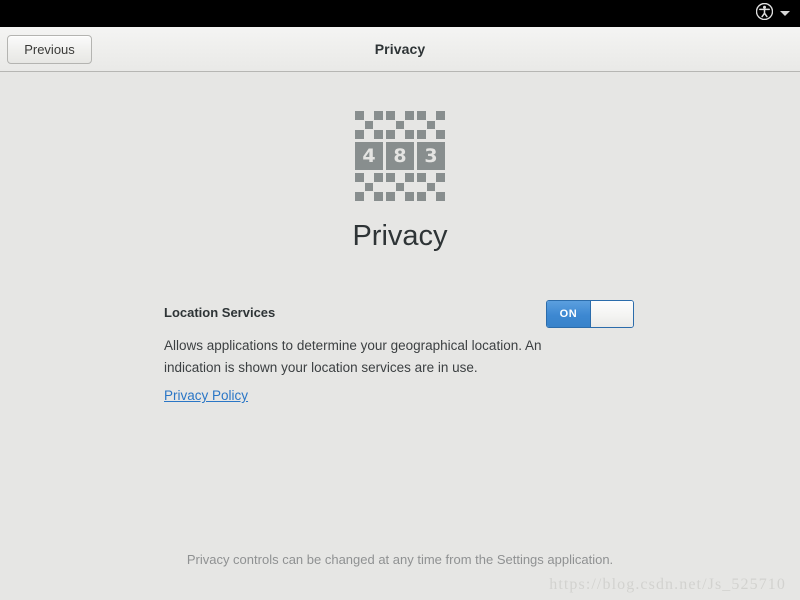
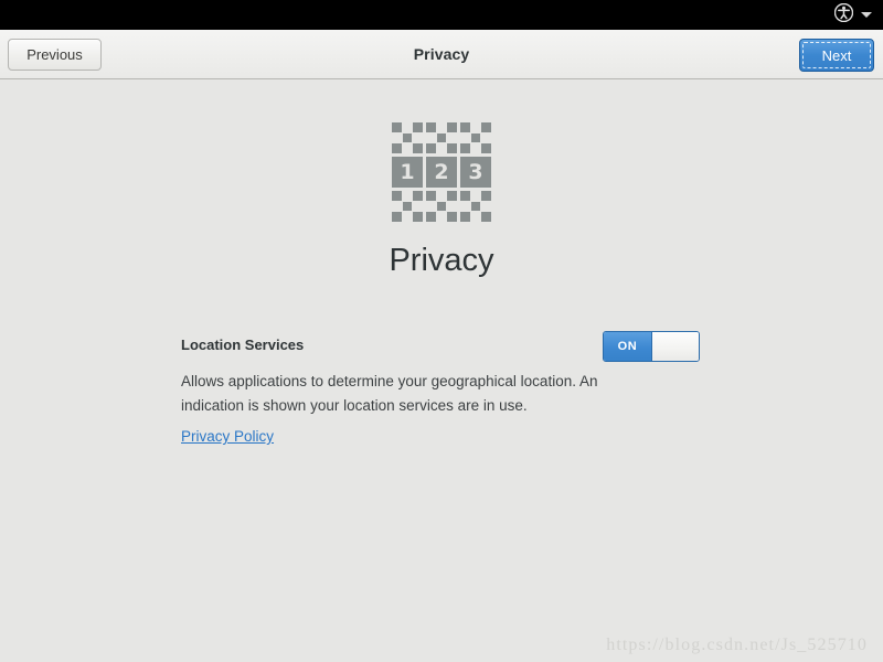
  Previous
  Privacy
+ Next
- 4
+ 1
- 8
+ 2
  3
  Privacy
  Location Services
  ON
  Allows applications to determine your geographical location. An indication is shown your location services are in use.
  Privacy Policy
- Privacy controls can be changed at any time from the Settings application.
